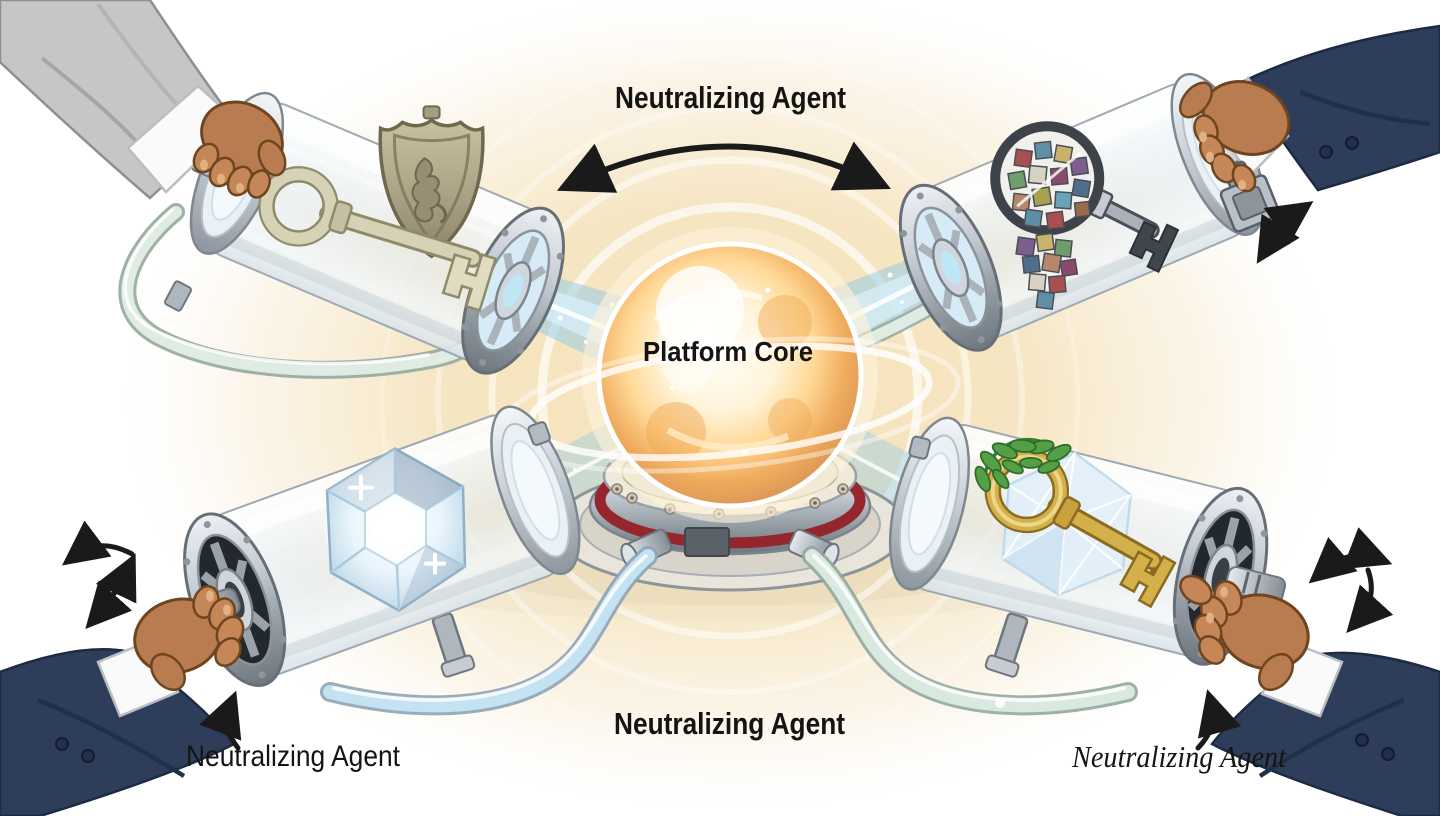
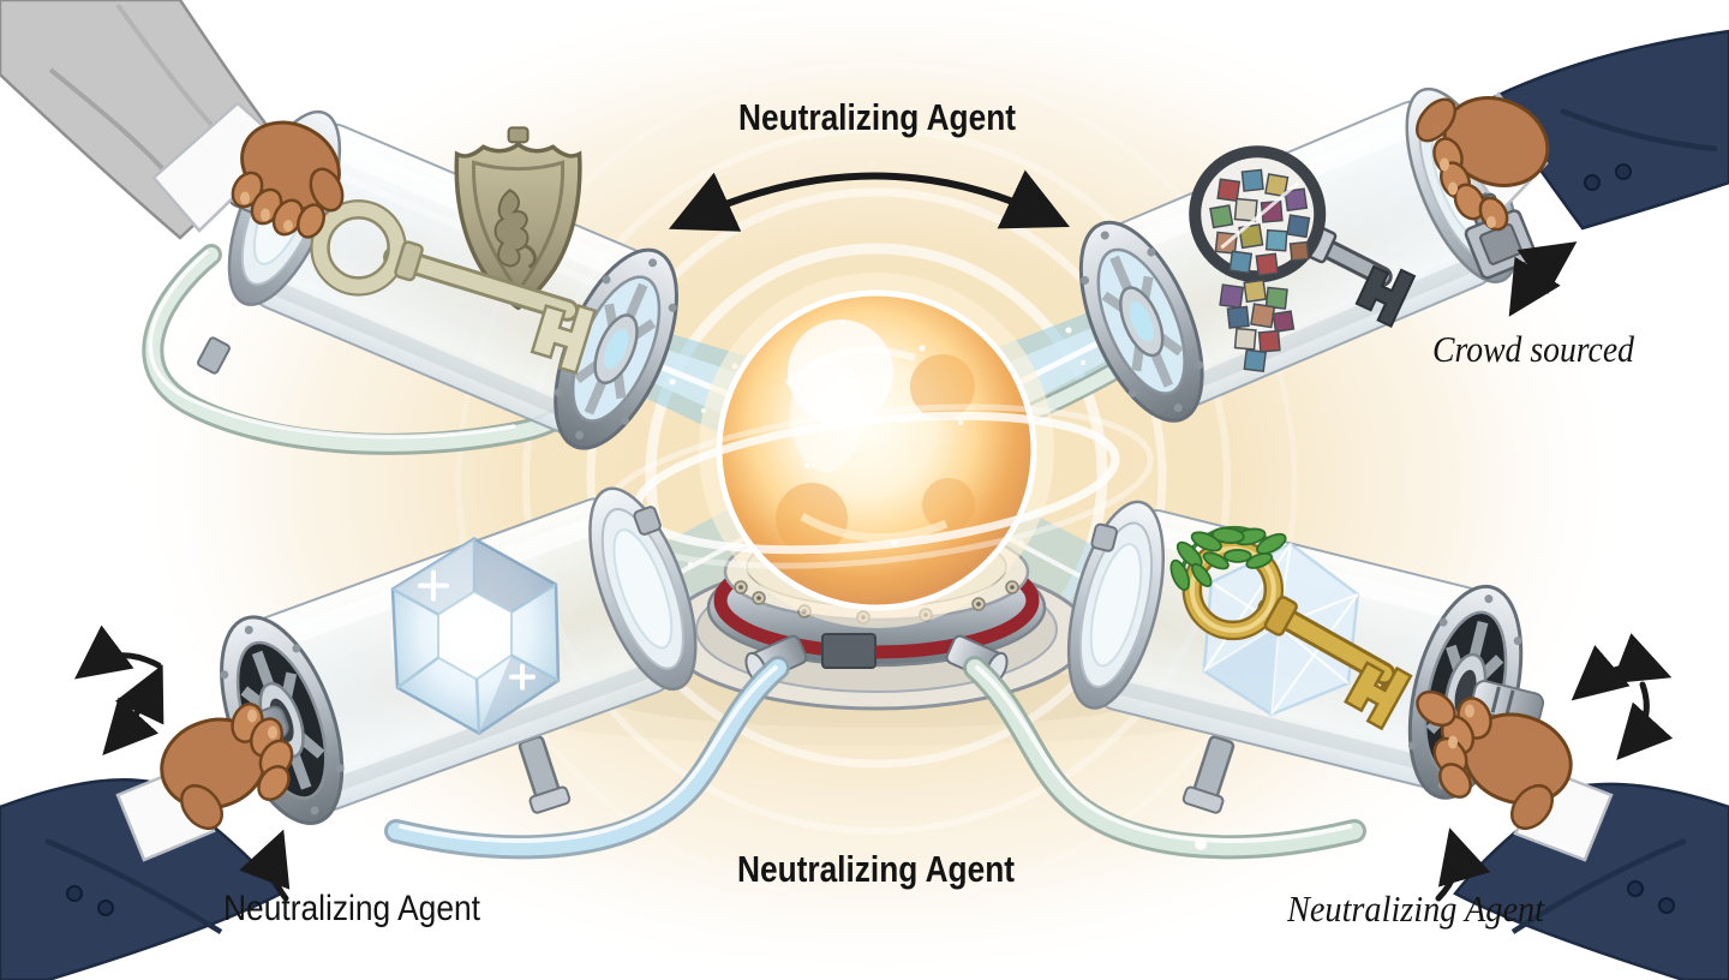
- Platform Core
  Neutralizing Agent
+ Crowd sourced
  Neutralizing Agent
  Neutralizing Agent
  Neutralizing Agent
